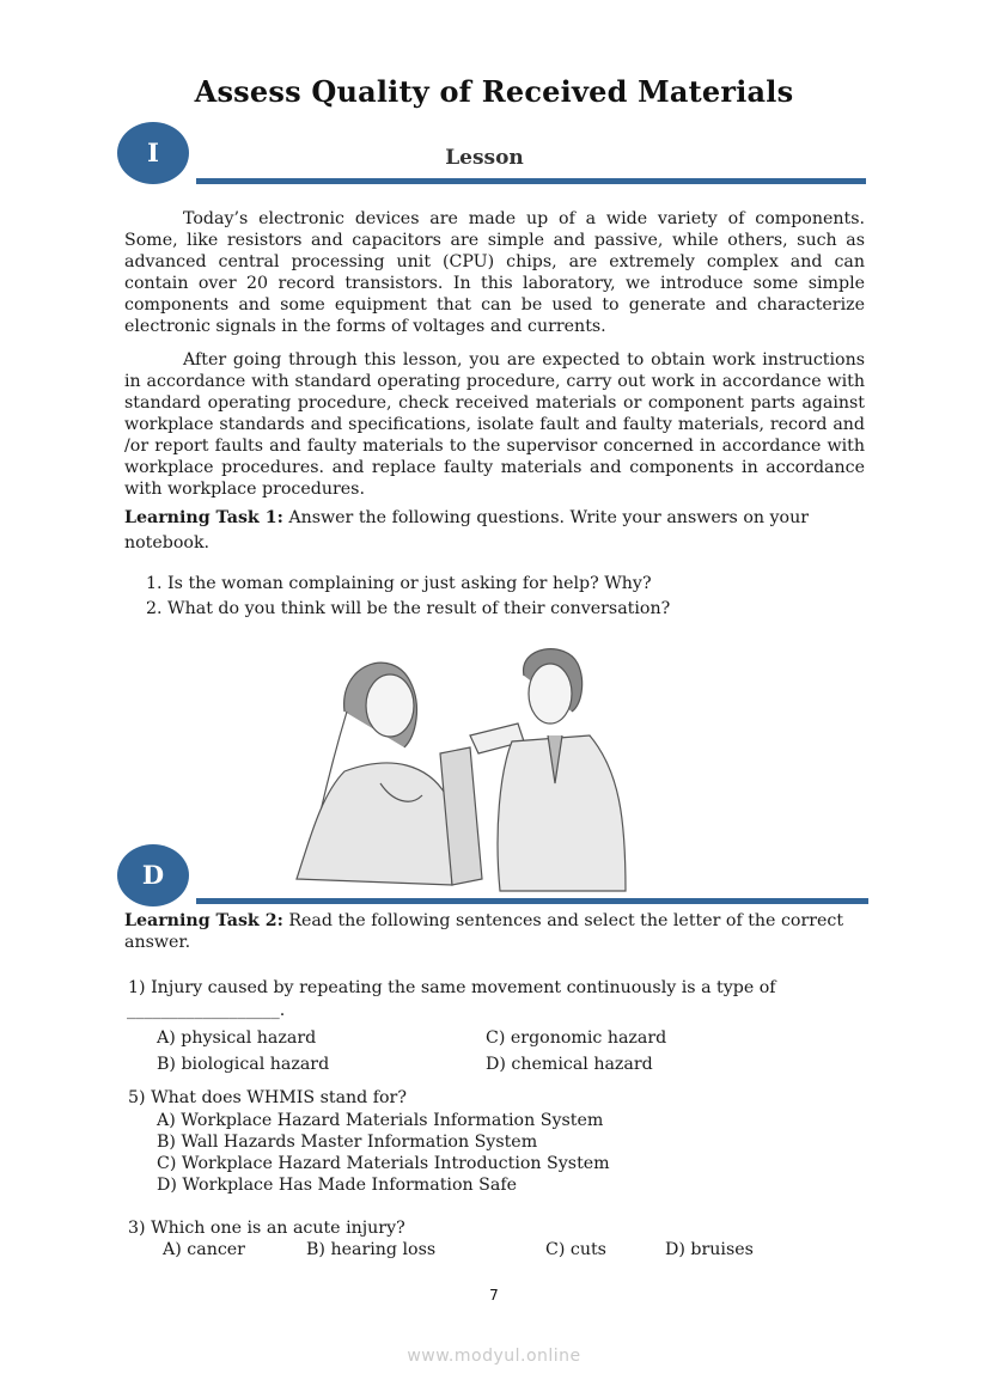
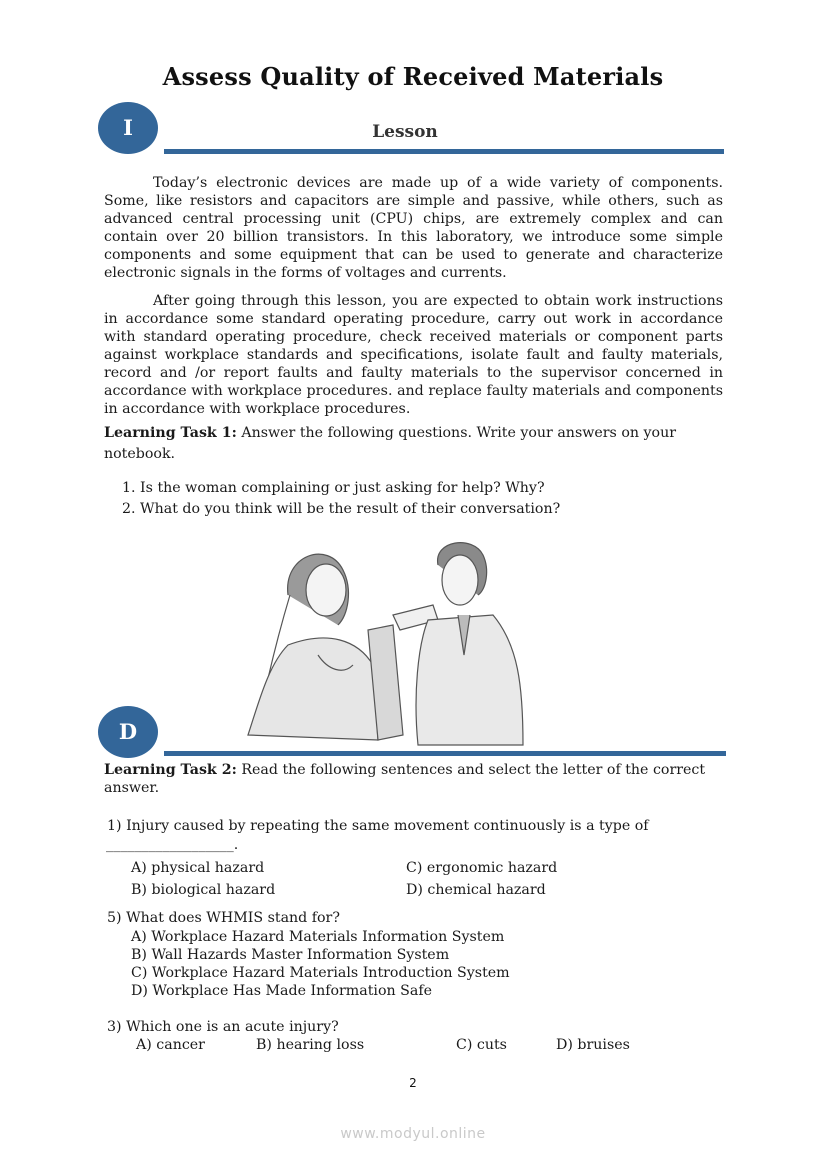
  Assess Quality of Received Materials
  I
  Lesson
- Today’s electronic devices are made up of a wide variety of components. Some, like resistors and capacitors are simple and passive, while others, such as advanced central processing unit (CPU) chips, are extremely complex and can contain over 20 record transistors. In this laboratory, we introduce some simple components and some equipment that can be used to generate and characterize electronic signals in the forms of voltages and currents.
+ Today’s electronic devices are made up of a wide variety of components. Some, like resistors and capacitors are simple and passive, while others, such as advanced central processing unit (CPU) chips, are extremely complex and can contain over 20 billion transistors. In this laboratory, we introduce some simple components and some equipment that can be used to generate and characterize electronic signals in the forms of voltages and currents.
- After going through this lesson, you are expected to obtain work instructions in accordance with standard operating procedure, carry out work in accordance with standard operating procedure, check received materials or component parts against workplace standards and specifications, isolate fault and faulty materials, record and /or report faults and faulty materials to the supervisor concerned in accordance with workplace procedures. and replace faulty materials and components in accordance with workplace procedures.
+ After going through this lesson, you are expected to obtain work instructions in accordance some standard operating procedure, carry out work in accordance with standard operating procedure, check received materials or component parts against workplace standards and specifications, isolate fault and faulty materials, record and /or report faults and faulty materials to the supervisor concerned in accordance with workplace procedures. and replace faulty materials and components in accordance with workplace procedures.
  Learning Task 1: Answer the following questions. Write your answers on your
  notebook.
  1. Is the woman complaining or just asking for help? Why?
  2. What do you think will be the result of their conversation?
  D
  Learning Task 2: Read the following sentences and select the letter of the correct
  answer.
  1) Injury caused by repeating the same movement continuously is a type of
  __________________.
  A) physical hazard
  B) biological hazard
  C) ergonomic hazard
  D) chemical hazard
  5) What does WHMIS stand for?
  A) Workplace Hazard Materials Information System
  B) Wall Hazards Master Information System
  C) Workplace Hazard Materials Introduction System
  D) Workplace Has Made Information Safe
  3) Which one is an acute injury?
  A) cancer
  B) hearing loss
  C) cuts
  D) bruises
- 7
+ 2
  www.modyul.online
